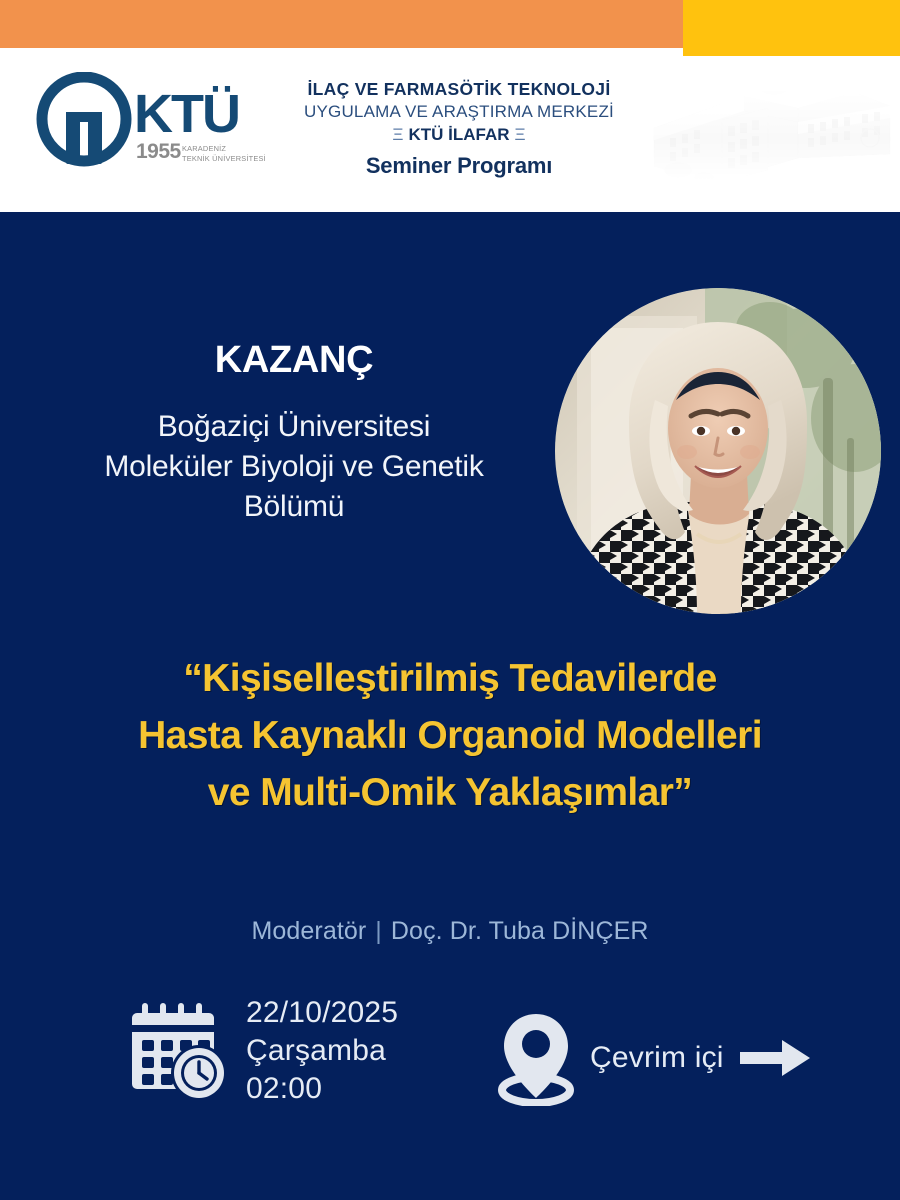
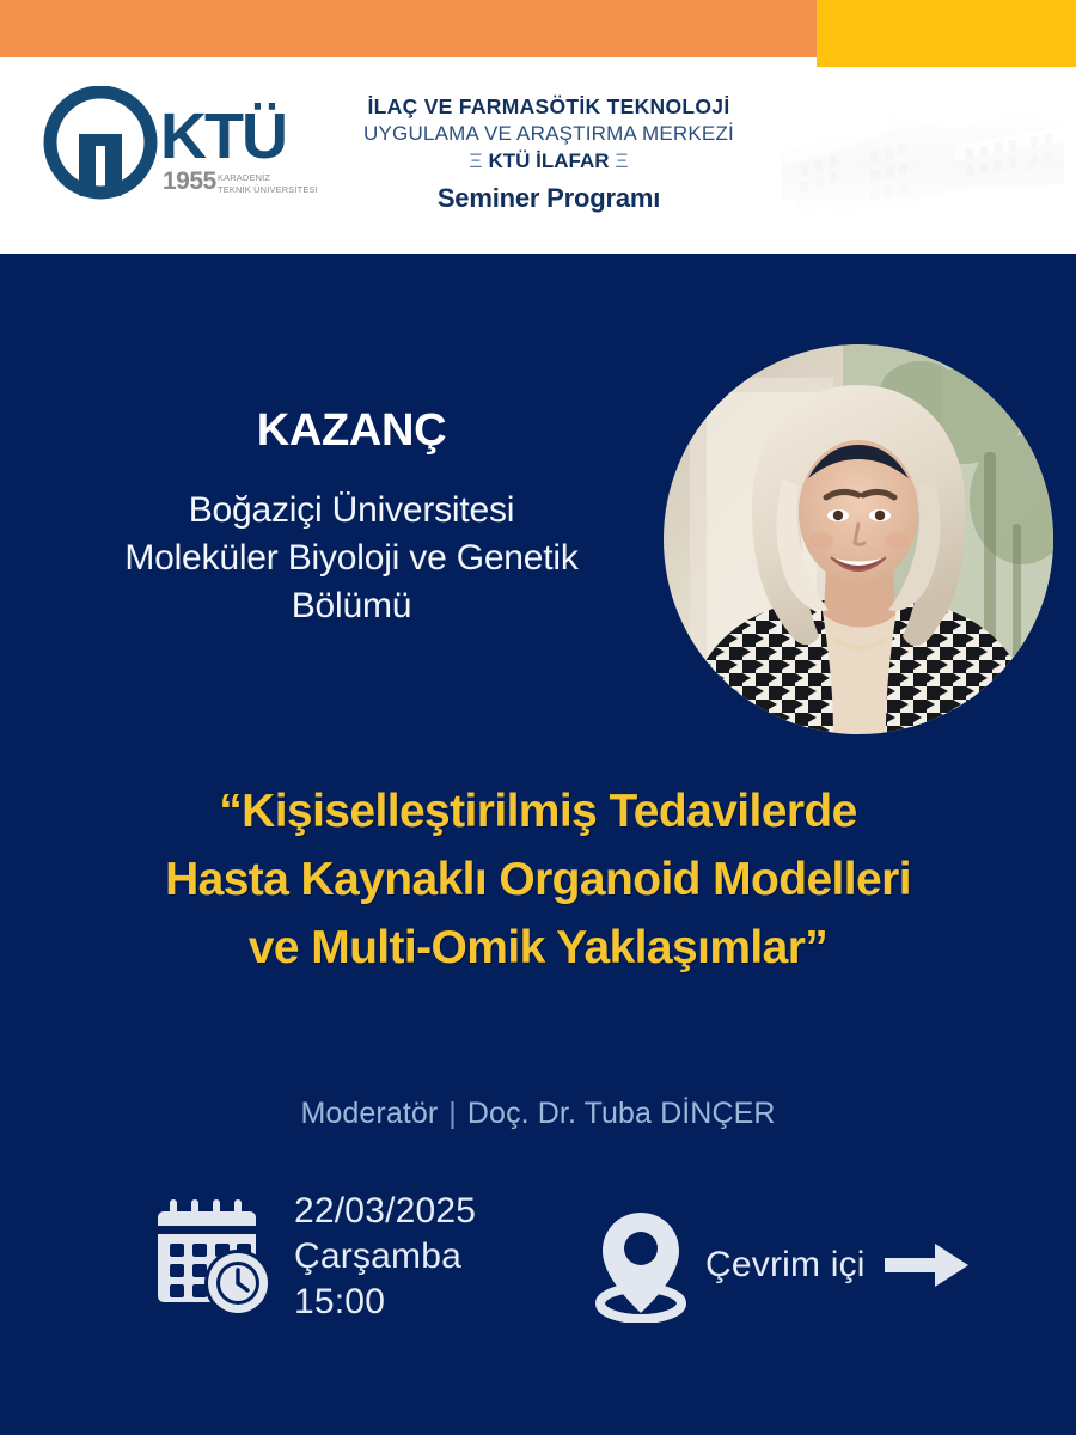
  KTÜ
  1955
  KARADENİZ
  TEKNİK ÜNİVERSİTESİ
  İLAÇ VE FARMASÖTİK TEKNOLOJİ
  UYGULAMA VE ARAŞTIRMA MERKEZİ
  Ξ KTÜ İLAFAR Ξ
  Seminer Programı
  KAZANÇ
  Boğaziçi Üniversitesi
  Moleküler Biyoloji ve Genetik
  Bölümü
  “Kişiselleştirilmiş Tedavilerde
  Hasta Kaynaklı Organoid Modelleri
  ve Multi-Omik Yaklaşımlar”
  Moderatör | Doç. Dr. Tuba DİNÇER
- 22/10/2025
+ 22/03/2025
  Çarşamba
- 02:00
+ 15:00
  Çevrim içi
